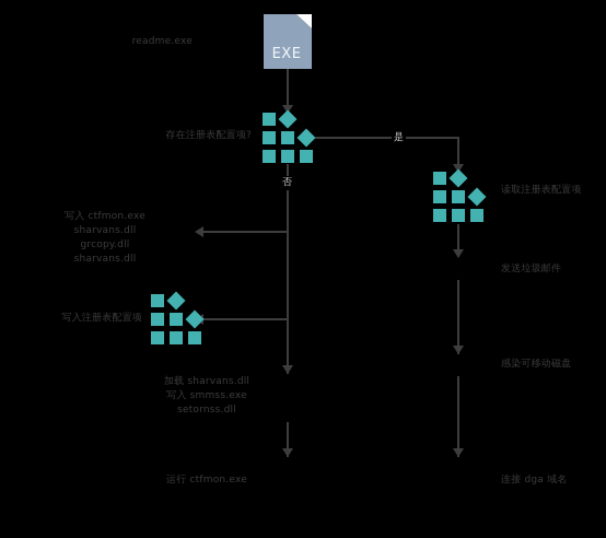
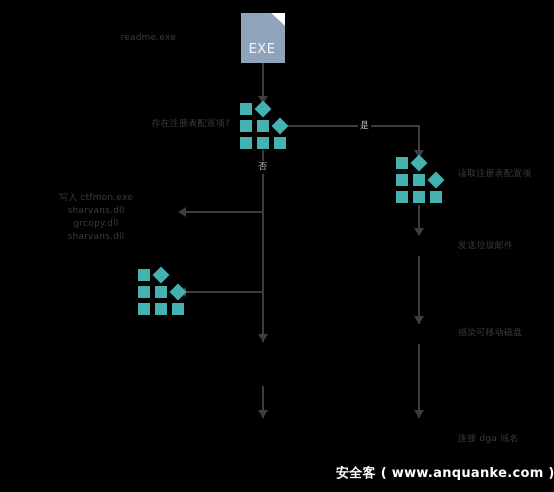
  readme.exe
  EXE
  存在注册表配置项?
  是
  否
  写入 ctfmon.exe
  sharvans.dll
  grcopy.dll
  sharvans.dll
- 写入注册表配置项
- 加载 sharvans.dll
- 写入 smmss.exe
- setornss.dll
- 运行 ctfmon.exe
  读取注册表配置项
  发送垃圾邮件
  感染可移动磁盘
  连接 dga 域名
+ 安全客 ( www.anquanke.com )
